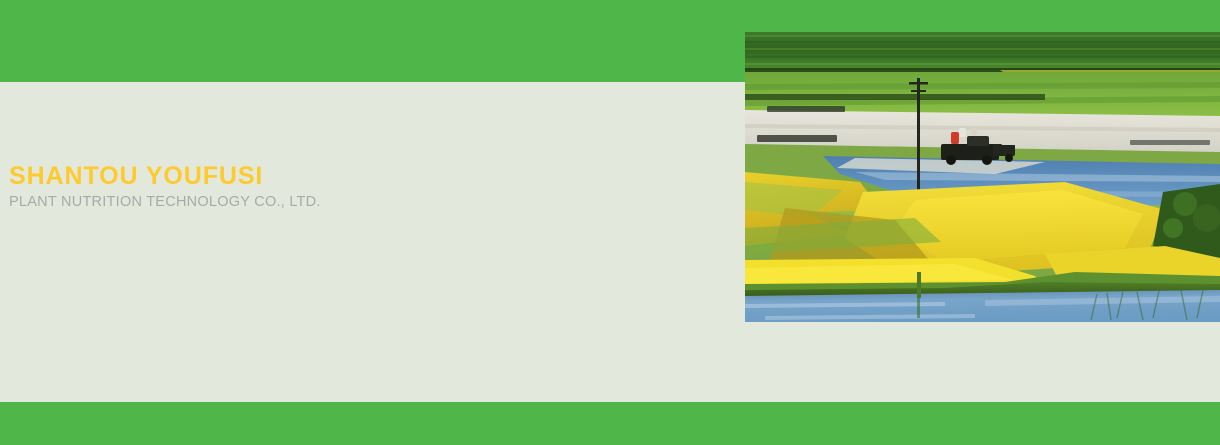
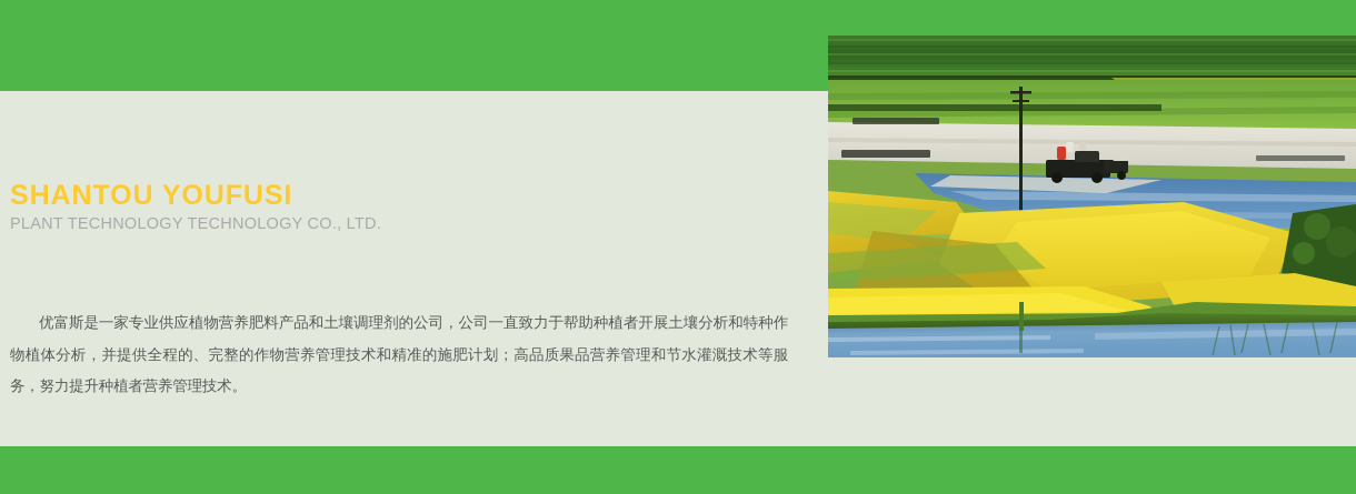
  SHANTOU YOUFUSI
- PLANT NUTRITION TECHNOLOGY CO., LTD.
+ PLANT TECHNOLOGY TECHNOLOGY CO., LTD.
+ 优富斯是一家专业供应植物营养肥料产品和土壤调理剂的公司，公司一直致力于帮助种植者开展土壤分析和特种作物植体分析，并提供全程的、完整的作物营养管理技术和精准的施肥计划；高品质果品营养管理和节水灌溉技术等服务，努力提升种植者营养管理技术。
